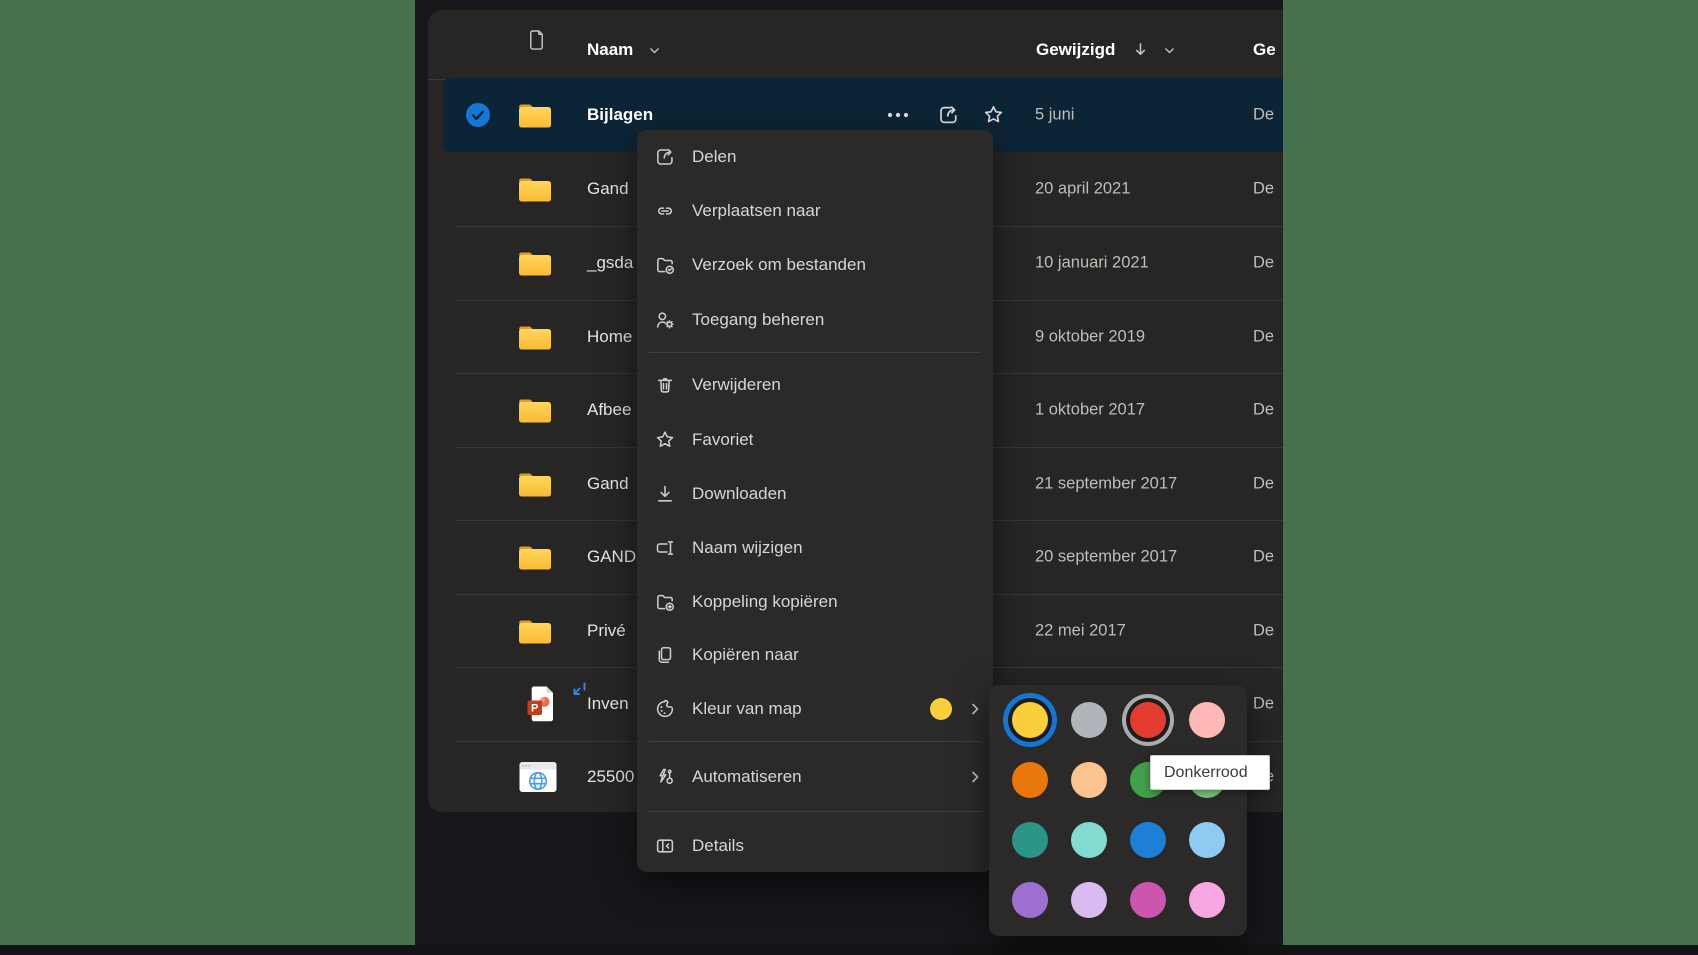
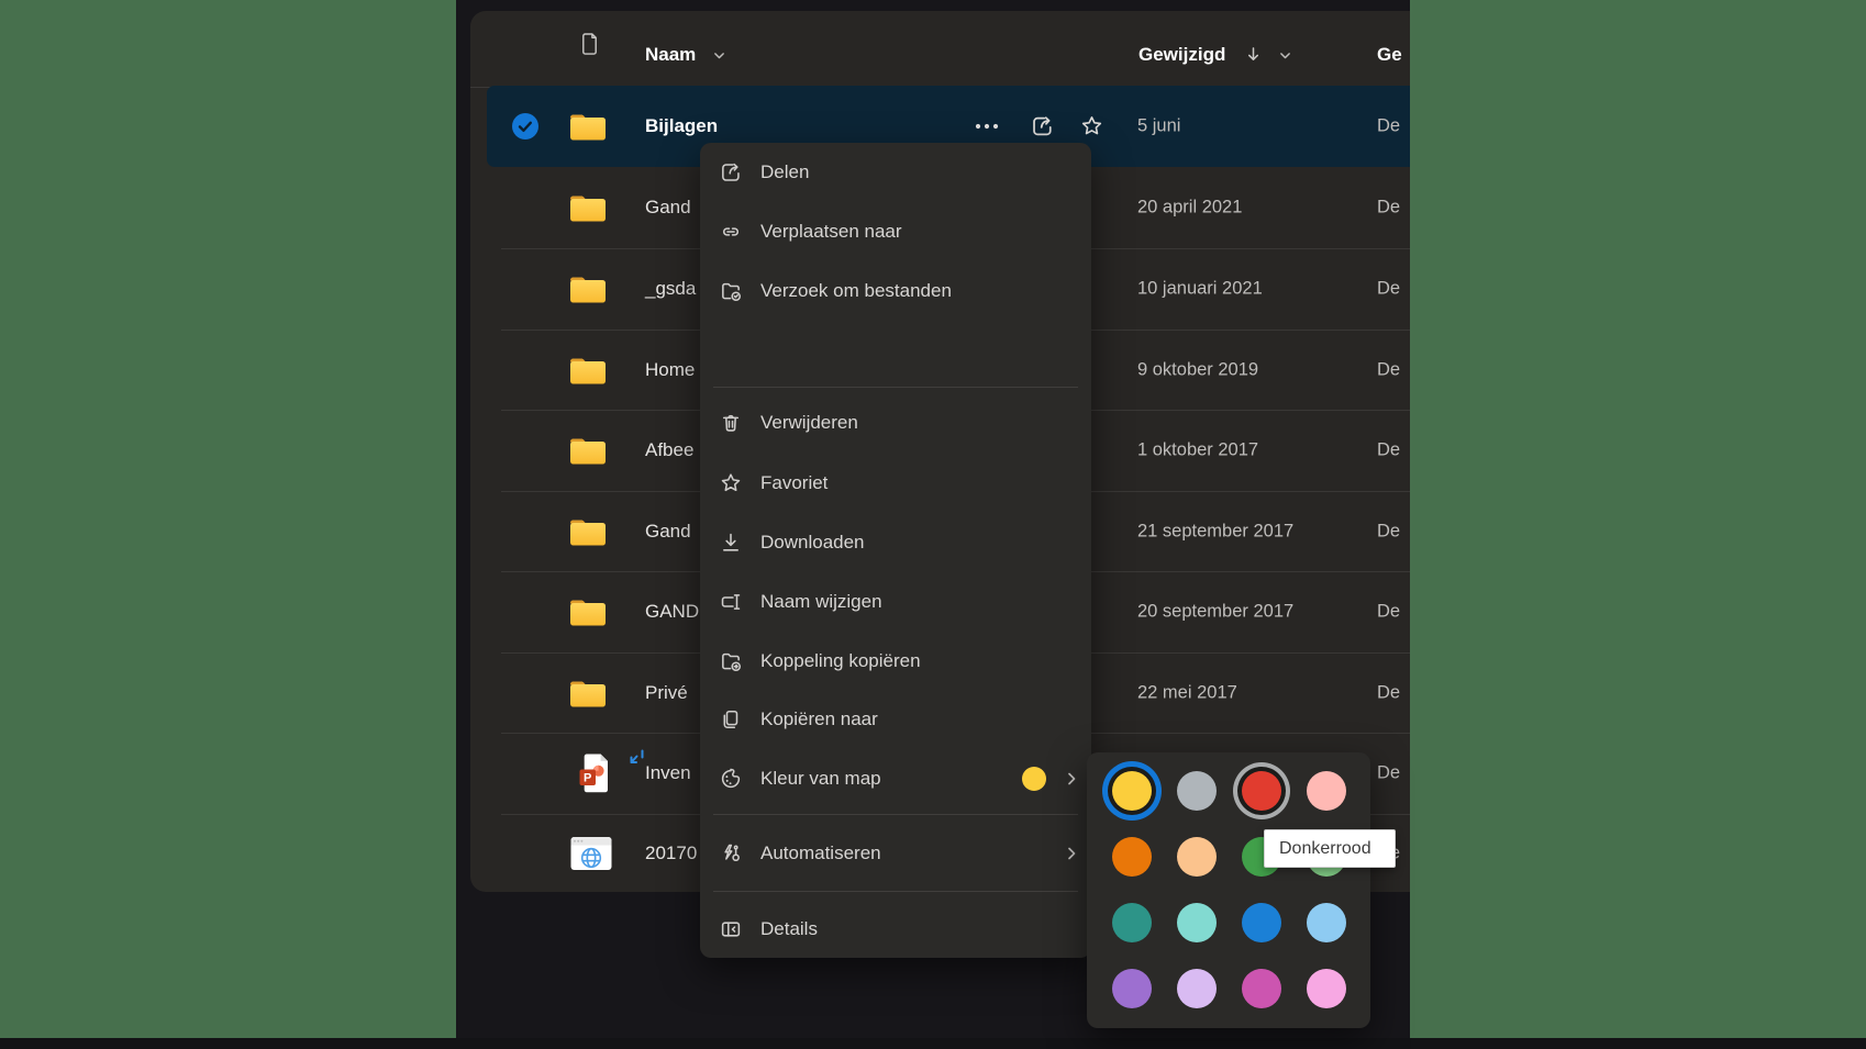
  Naam
  Gewijzigd
  Ge
  Bijlagen
  5 juni
  De
  Gand
  20 april 2021
  De
  _gsda
  10 januari 2021
  De
  Home
  9 oktober 2019
  De
  Afbee
  1 oktober 2017
  De
  Gand
  21 september 2017
  De
  GAND
  20 september 2017
  De
  Privé
  22 mei 2017
  De
  P
  Inven
  De
- 25500
+ 20170
  Delen
  Verplaatsen naar
  Verzoek om bestanden
- Toegang beheren
  Verwijderen
  Favoriet
  Downloaden
  Naam wijzigen
  Koppeling kopiëren
  Kopiëren naar
  Kleur van map
  Automatiseren
  Details
  Donkerrood
